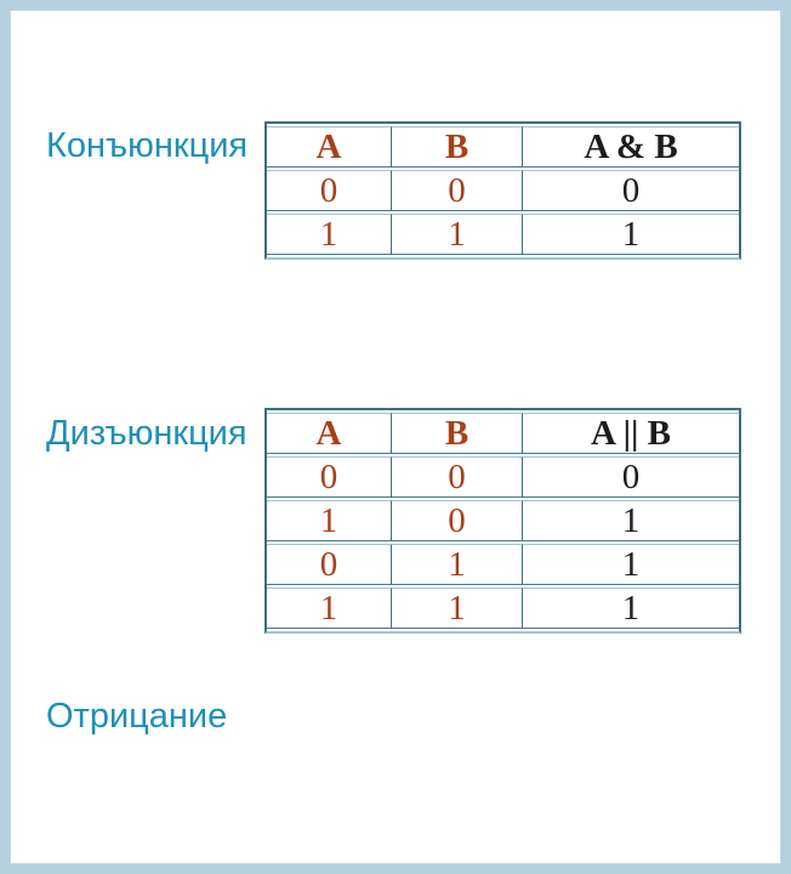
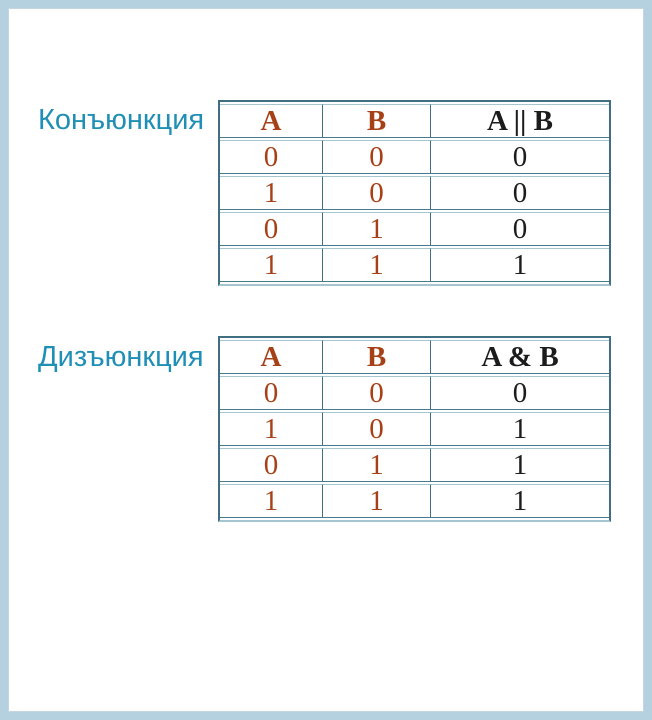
  Конъюнкция
- A	B	A & B
+ A	B	A || B
  0	0	0
+ 1	0	0
+ 0	1	0
  1	1	1
  Дизъюнкция
- A	B	A || B
+ A	B	A & B
  0	0	0
  1	0	1
  0	1	1
  1	1	1
- Отрицание
